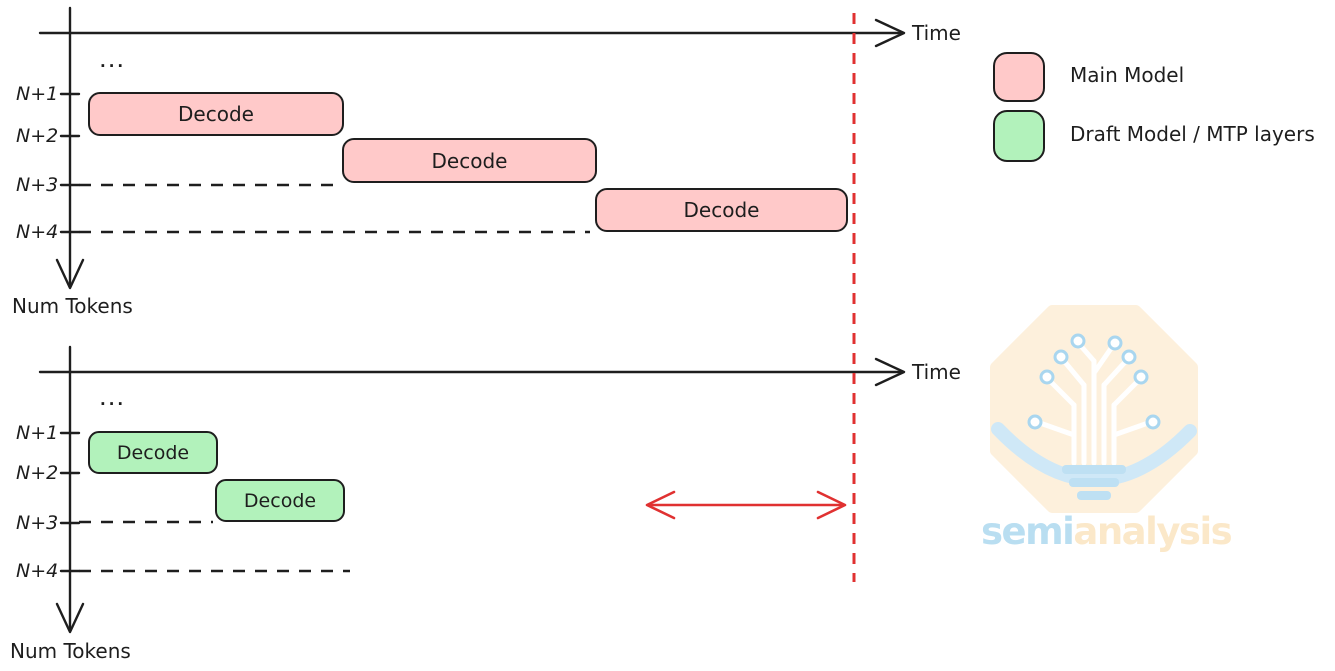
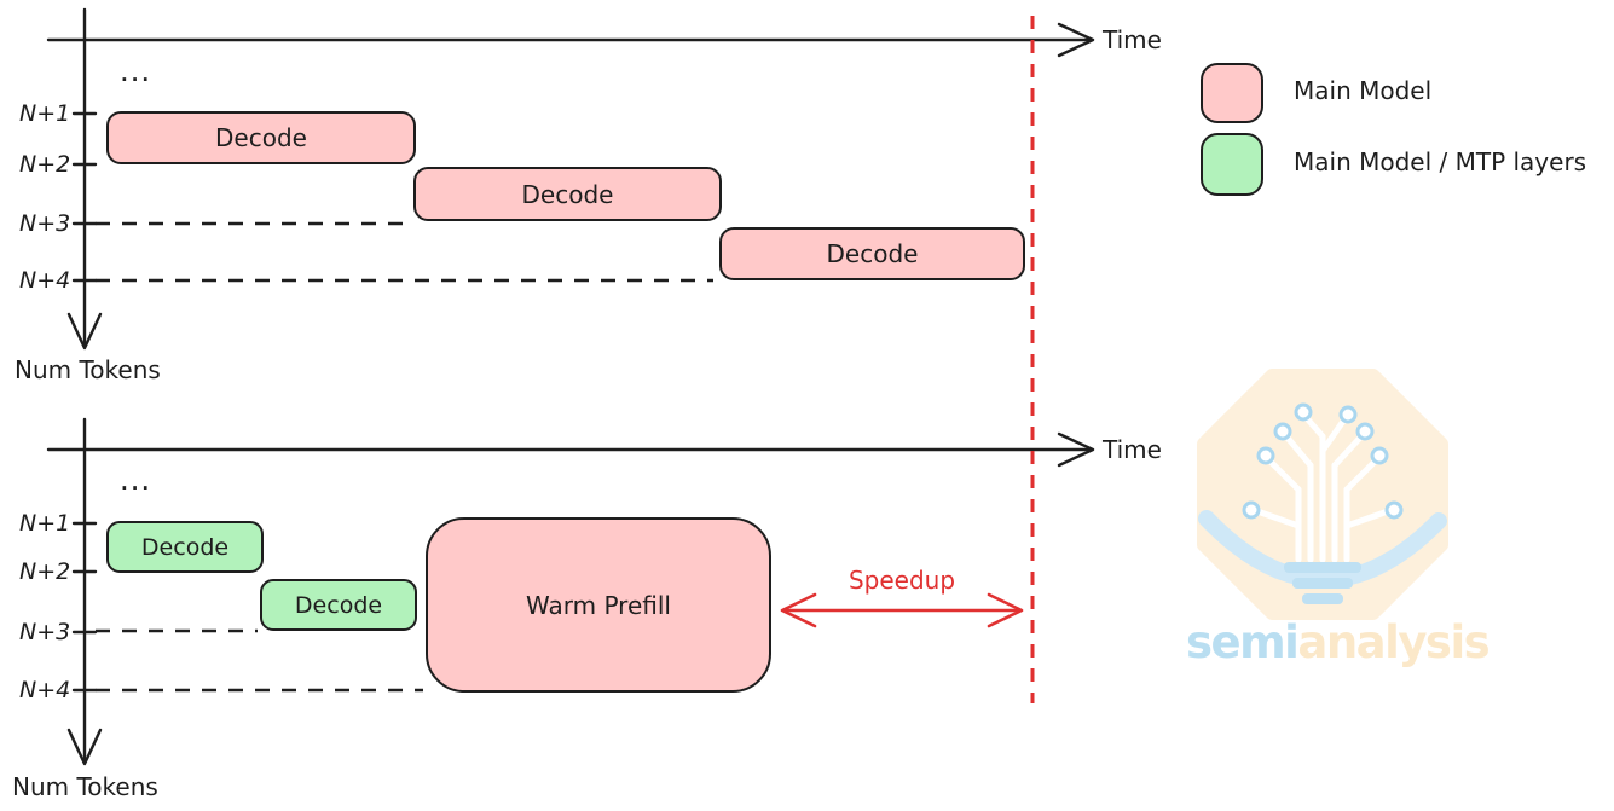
  ...
  Time
  N+1
  N+2
  N+3
  N+4
  Decode
  Decode
  Decode
  Num Tokens
  ...
  Time
  N+1
  N+2
  N+3
  N+4
  Decode
  Decode
+ Warm Prefill
+ Speedup
  Num Tokens
  Main Model
- Draft Model / MTP layers
+ Main Model / MTP layers
  semianalysis
